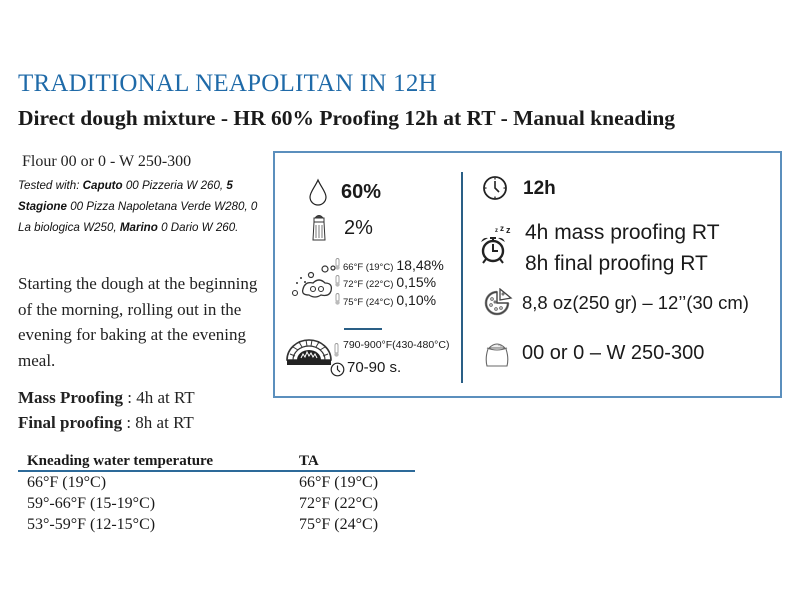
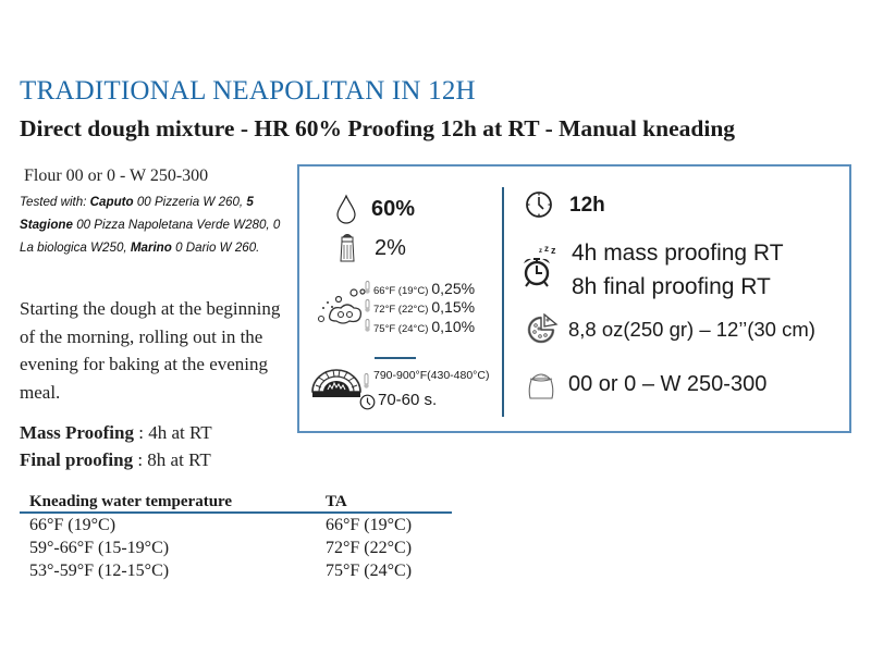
  TRADITIONAL NEAPOLITAN IN 12H
  Direct dough mixture - HR 60% Proofing 12h at RT - Manual kneading
  Flour 00 or 0 - W 250-300
  Tested with: Caputo 00 Pizzeria W 260, 5 Stagione 00 Pizza Napoletana Verde W280, 0 La biologica W250, Marino 0 Dario W 260.
  Starting the dough at the beginning of the morning, rolling out in the evening for baking at the evening meal.
  Mass Proofing : 4h at RT
  Final proofing : 8h at RT
  Kneading water temperature
  TA
  66°F (19°C)
  66°F (19°C)
  59°-66°F (15-19°C)
  72°F (22°C)
  53°-59°F (12-15°C)
  75°F (24°C)
  60%
  2%
  66°F (19°C)
- 18,48%
+ 0,25%
  72°F (22°C)
  0,15%
  75°F (24°C)
  0,10%
  790-900°F(430-480°C)
- 70-90 s.
+ 70-60 s.
  12h
  z
  z
  4h mass proofing RT
  8h final proofing RT
  8,8 oz(250 gr) – 12’’(30 cm)
  00 or 0 – W 250-300
